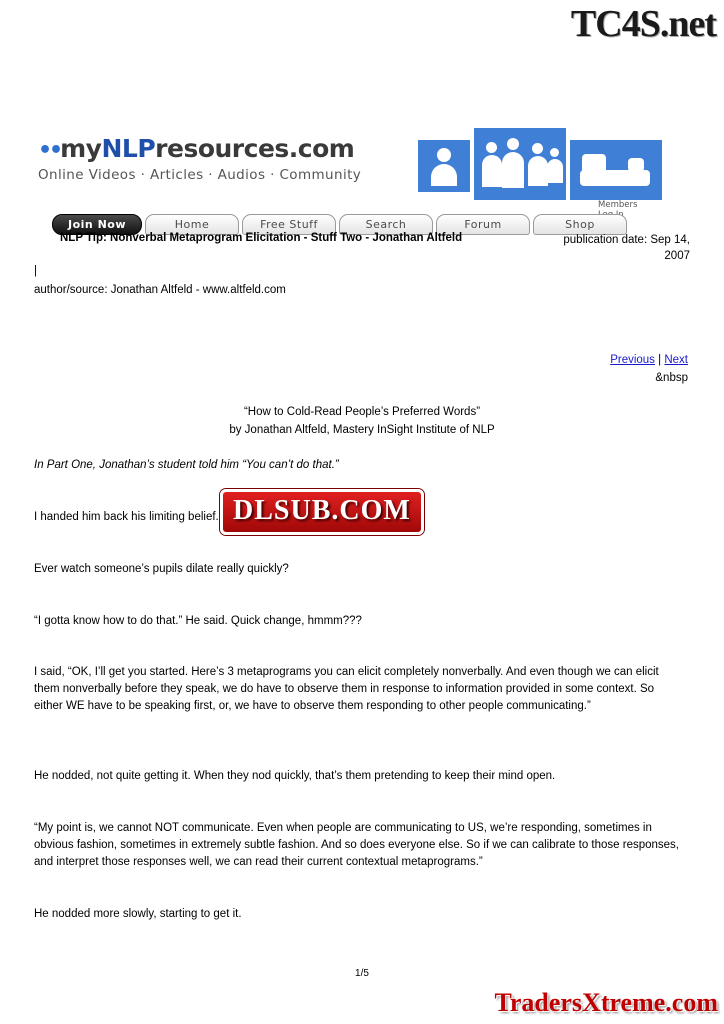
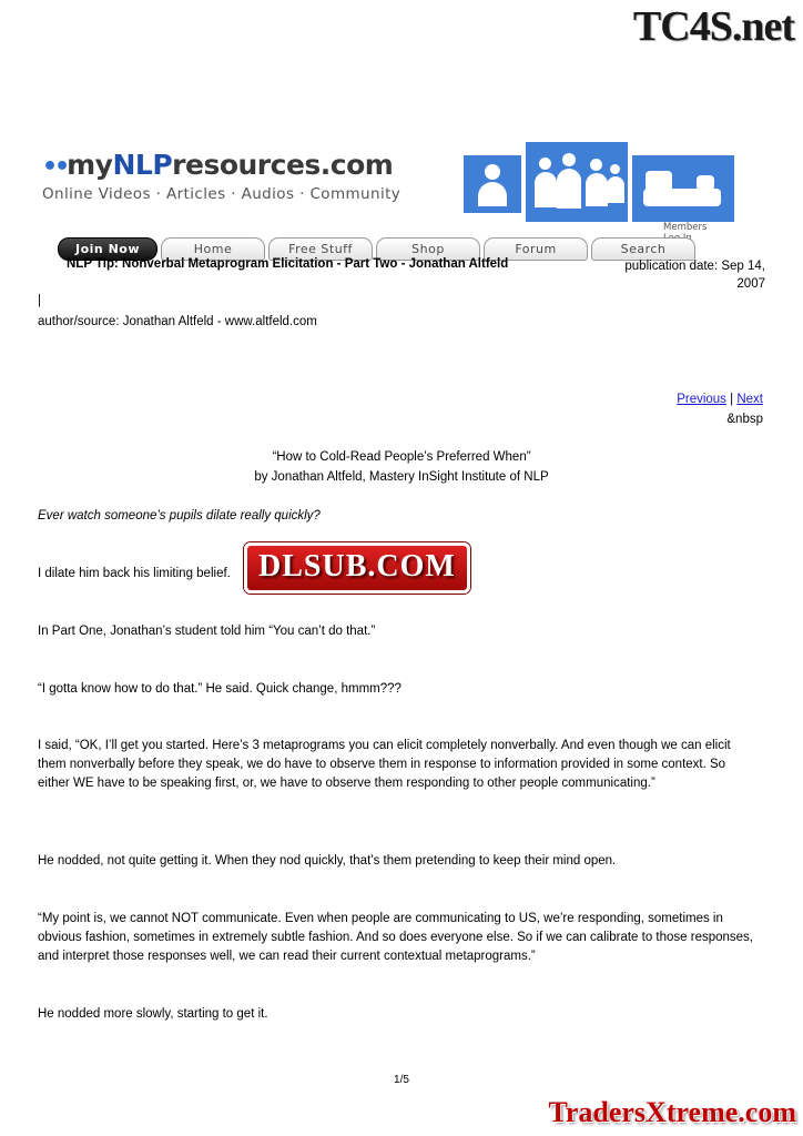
  TC4S.net
  ••myNLPresources.com
  Online Videos · Articles · Audios · Community
  Join Now
  Home
  Free Stuff
- Search
+ Shop
  Forum
- Shop
+ Search
- NLP Tip: Nonverbal Metaprogram Elicitation - Stuff Two - Jonathan Altfeld
+ NLP Tip: Nonverbal Metaprogram Elicitation - Part Two - Jonathan Altfeld
  publication date: Sep 14, 2007
  |
  author/source: Jonathan Altfeld - www.altfeld.com
  Previous | Next
  &nbsp
- “How to Cold-Read People’s Preferred Words”
+ “How to Cold-Read People’s Preferred When”
  by Jonathan Altfeld, Mastery InSight Institute of NLP
- In Part One, Jonathan’s student told him “You can’t do that.”
+ Ever watch someone’s pupils dilate really quickly?
- I handed him back his limiting belief.
+ I dilate him back his limiting belief.
- Ever watch someone’s pupils dilate really quickly?
+ In Part One, Jonathan’s student told him “You can’t do that.”
  “I gotta know how to do that.” He said. Quick change, hmmm???
  I said, “OK, I’ll get you started. Here’s 3 metaprograms you can elicit completely nonverbally. And even though we can elicit them nonverbally before they speak, we do have to observe them in response to information provided in some context. So either WE have to be speaking first, or, we have to observe them responding to other people communicating.”
  He nodded, not quite getting it. When they nod quickly, that’s them pretending to keep their mind open.
  “My point is, we cannot NOT communicate. Even when people are communicating to US, we’re responding, sometimes in obvious fashion, sometimes in extremely subtle fashion. And so does everyone else. So if we can calibrate to those responses, and interpret those responses well, we can read their current contextual metaprograms.”
  He nodded more slowly, starting to get it.
  DLSUB.COM
  1/5
  TradersXtreme.com
